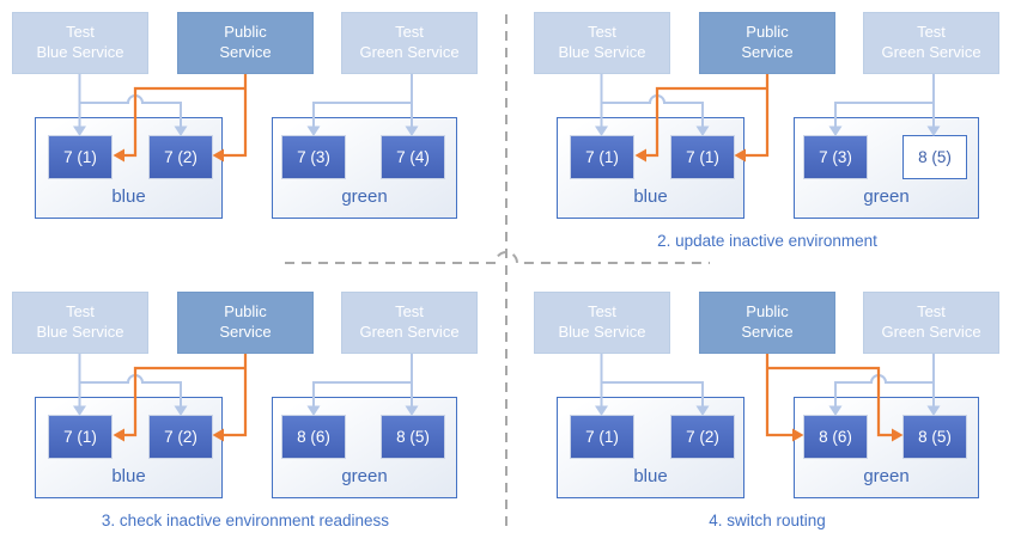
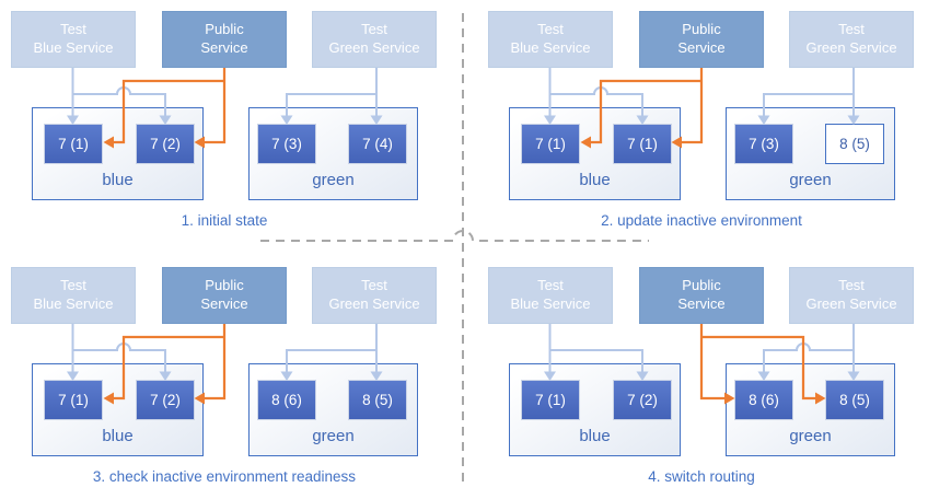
  Test
  Blue Service
  Public
  Service
  Test
  Green Service
  7 (1)
  7 (2)
  7 (3)
  7 (4)
  blue
  green
+ 1. initial state
  Test
  Blue Service
  Public
  Service
  Test
  Green Service
  7 (1)
  7 (1)
  7 (3)
  8 (5)
  blue
  green
  2. update inactive environment
  Test
  Blue Service
  Public
  Service
  Test
  Green Service
  7 (1)
  7 (2)
  8 (6)
  8 (5)
  blue
  green
  3. check inactive environment readiness
  Test
  Blue Service
  Public
  Service
  Test
  Green Service
  7 (1)
  7 (2)
  8 (6)
  8 (5)
  blue
  green
  4. switch routing
